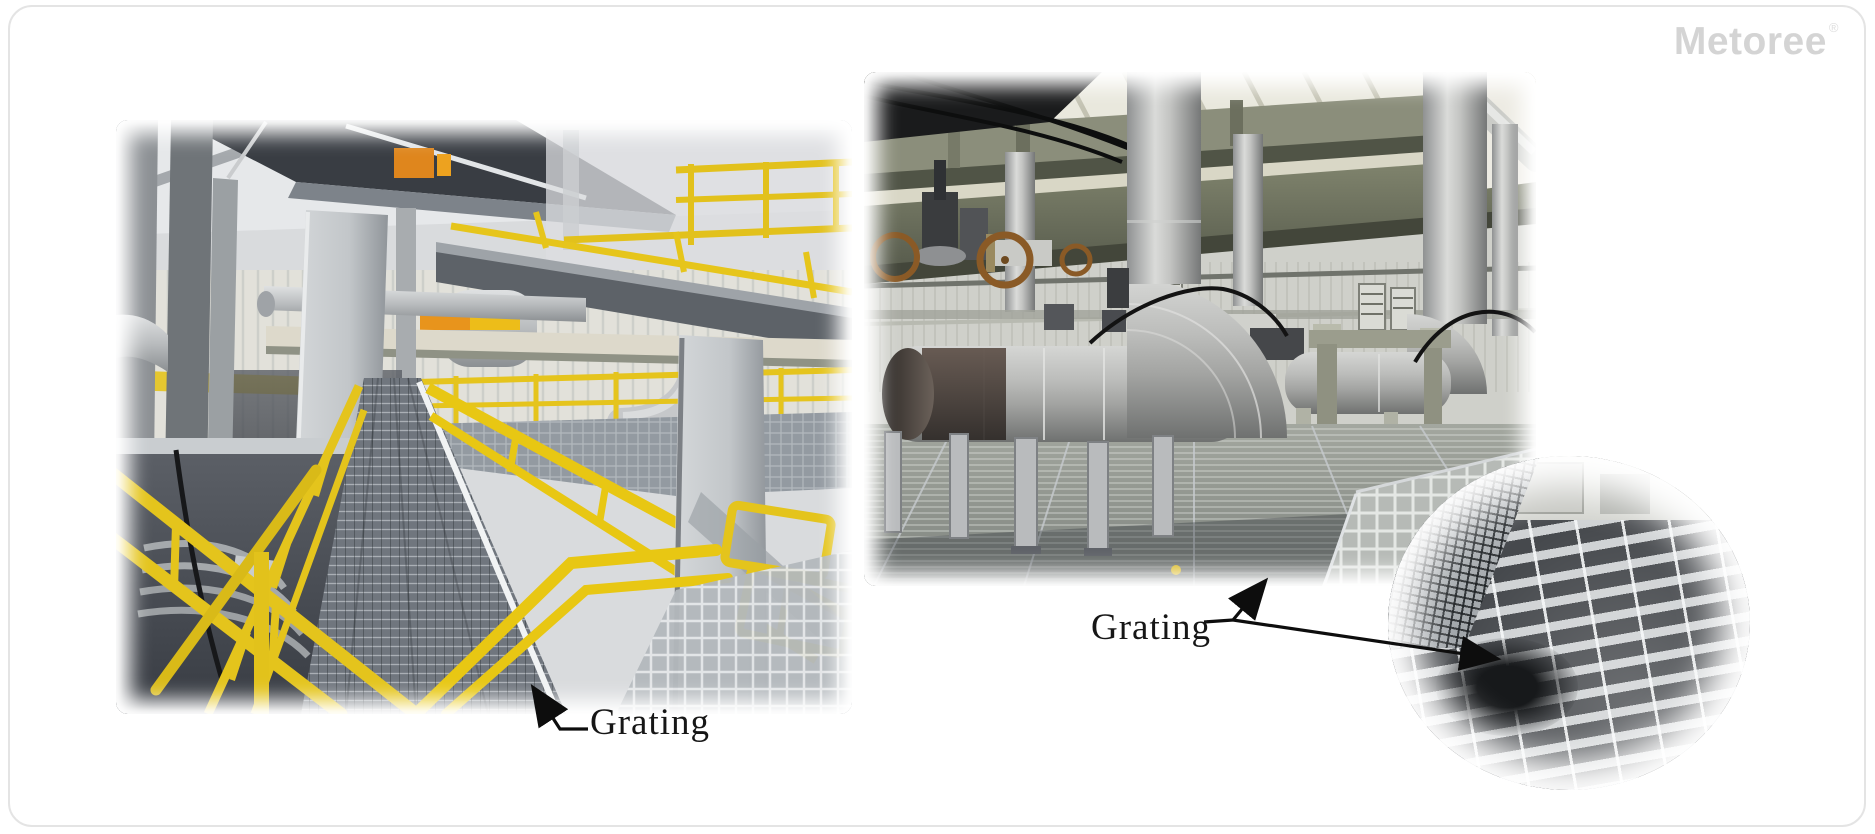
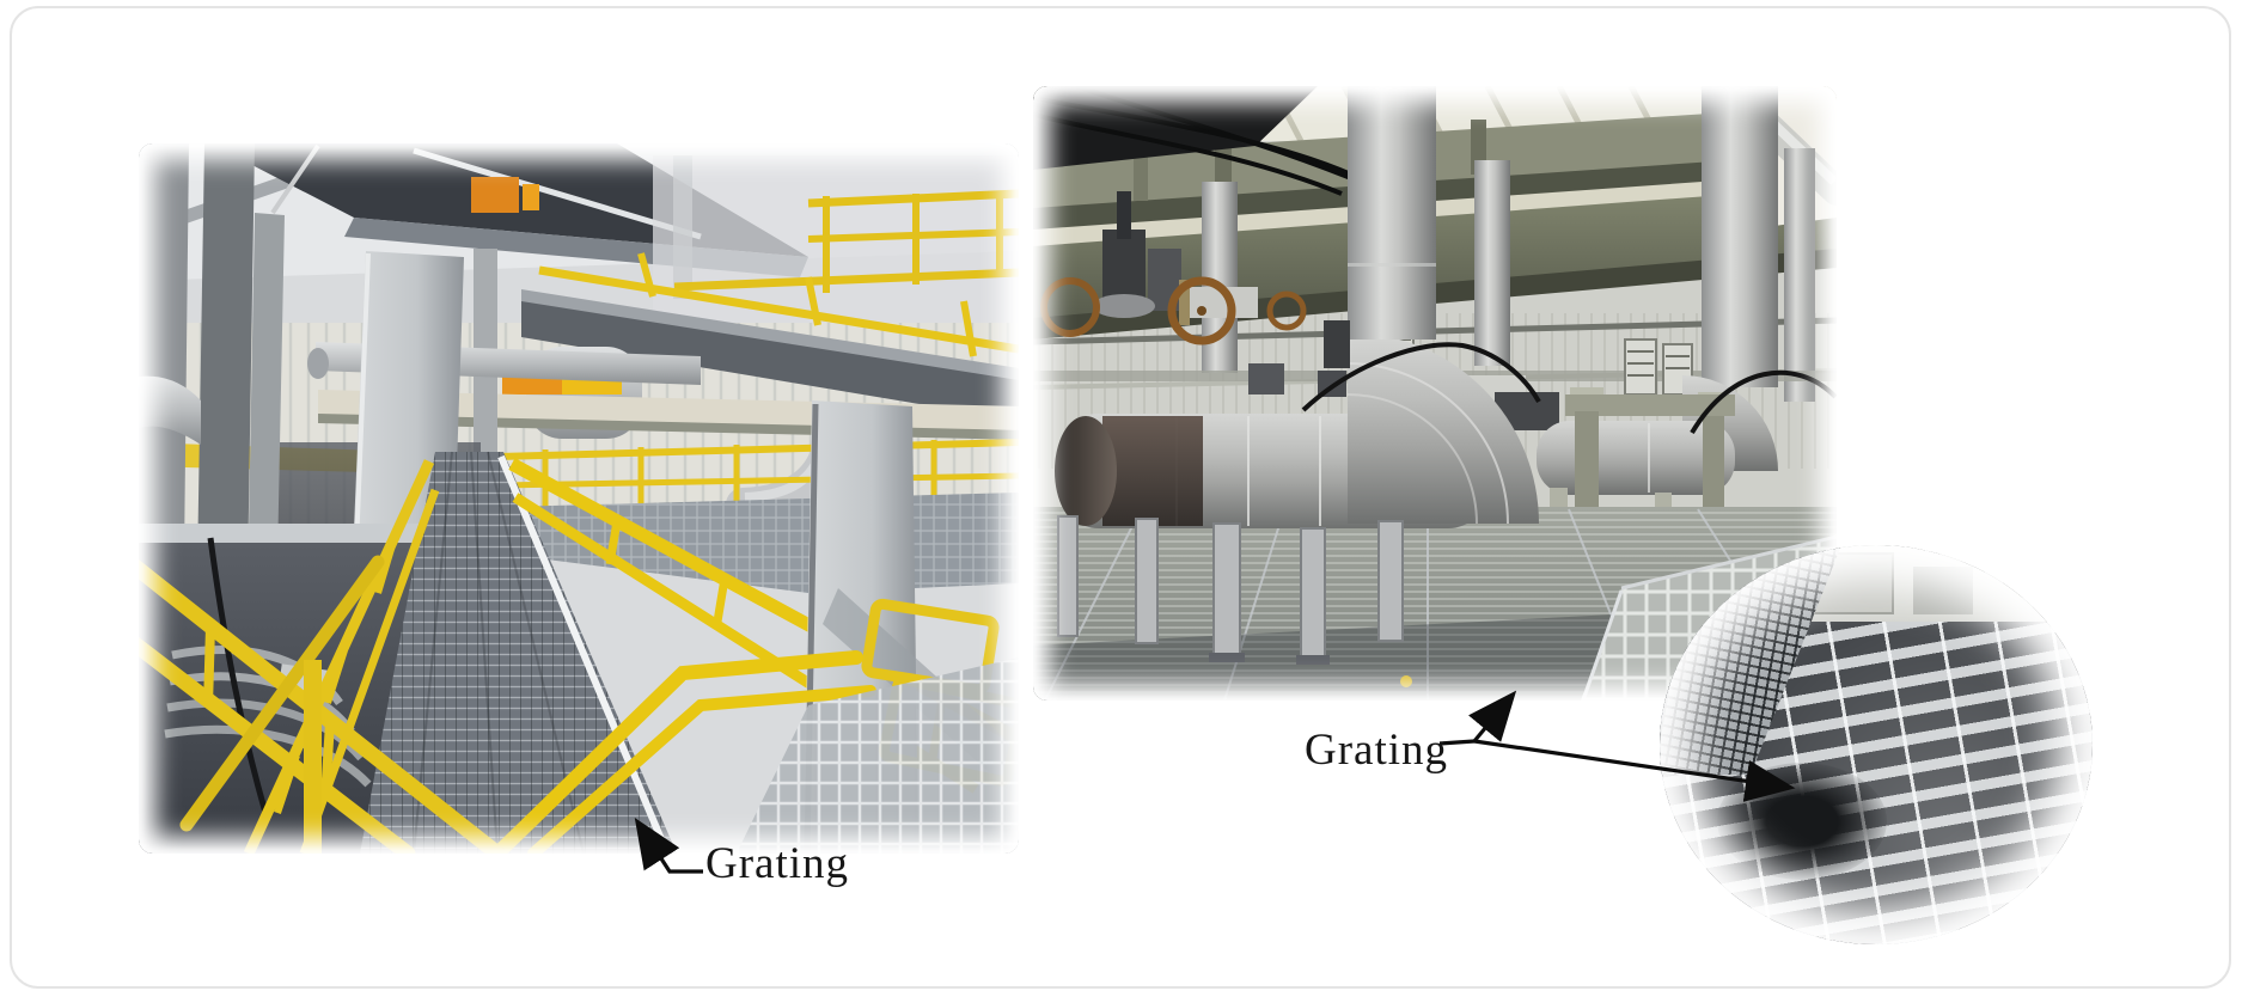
- Metoree ®
  Grating
  Grating
